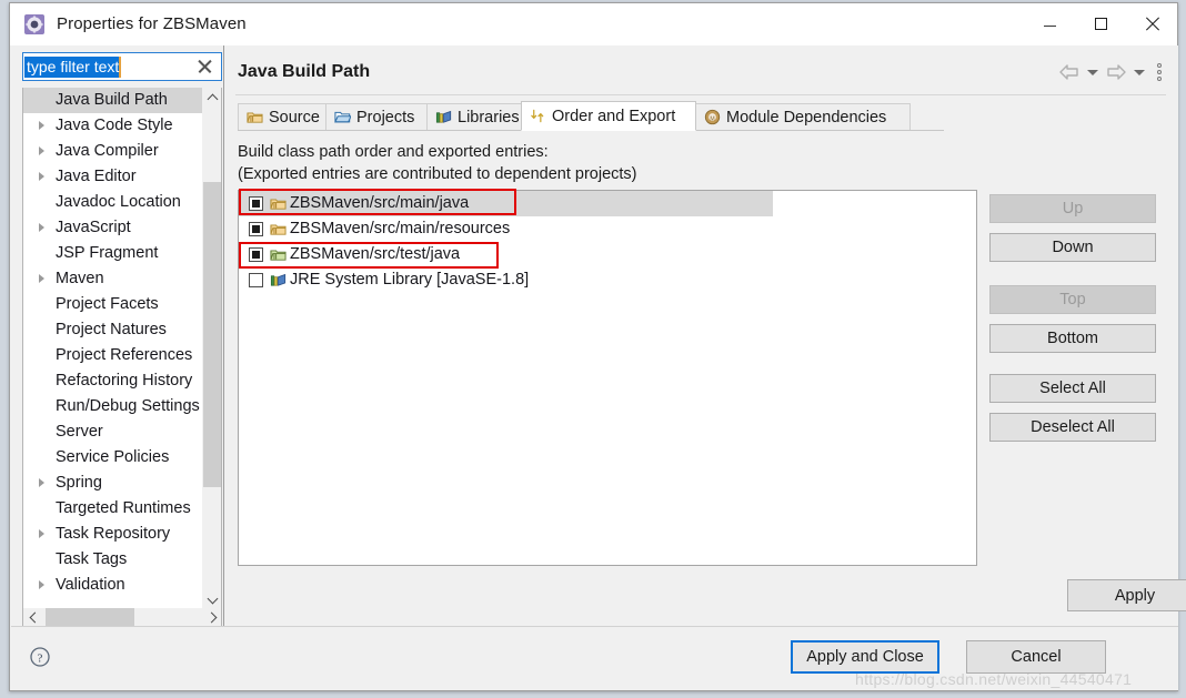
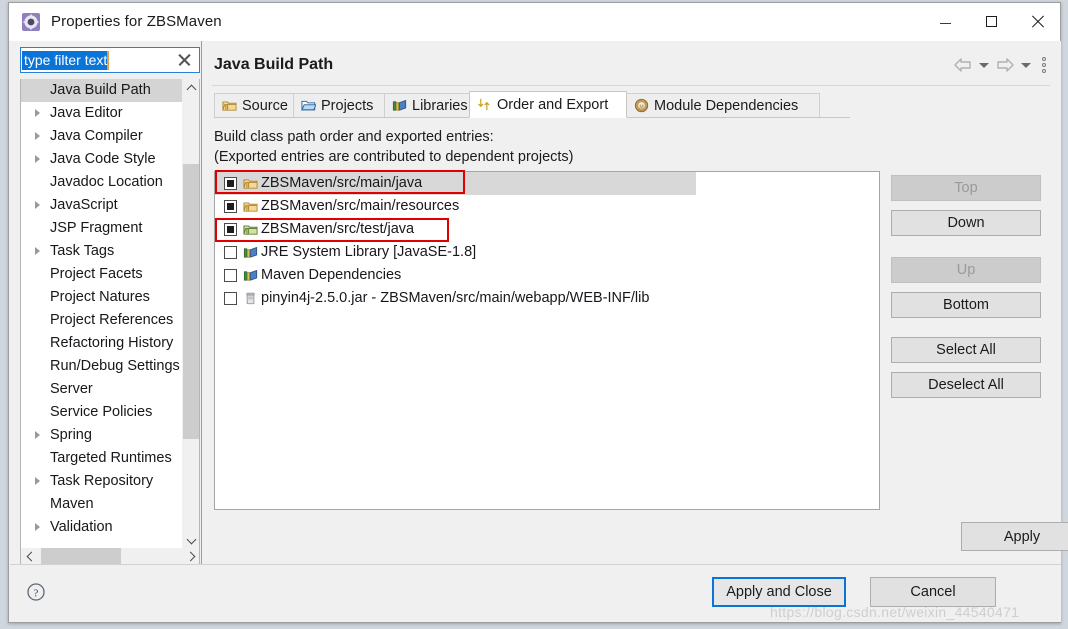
  Properties for ZBSMaven
  type filter text
  Java Build Path
- Java Code Style
+ Java Editor
  Java Compiler
- Java Editor
+ Java Code Style
  Javadoc Location
  JavaScript
  JSP Fragment
- Maven
+ Task Tags
  Project Facets
  Project Natures
  Project References
  Refactoring History
  Run/Debug Settings
  Server
  Service Policies
  Spring
  Targeted Runtimes
  Task Repository
- Task Tags
+ Maven
  Validation
  Java Build Path
  Source
  Projects
  Libraries
  Order and Export
  Module Dependencies
  Build class path order and exported entries:
  (Exported entries are contributed to dependent projects)
  ZBSMaven/src/main/java
  ZBSMaven/src/main/resources
  ZBSMaven/src/test/java
  JRE System Library [JavaSE-1.8]
+ Maven Dependencies
+ pinyin4j-2.5.0.jar - ZBSMaven/src/main/webapp/WEB-INF/lib
- Up
+ Top
  Down
- Top
+ Up
  Bottom
  Select All
  Deselect All
  Apply
  ?
  Apply and Close
  Cancel
  https://blog.csdn.net/weixin_44540471
